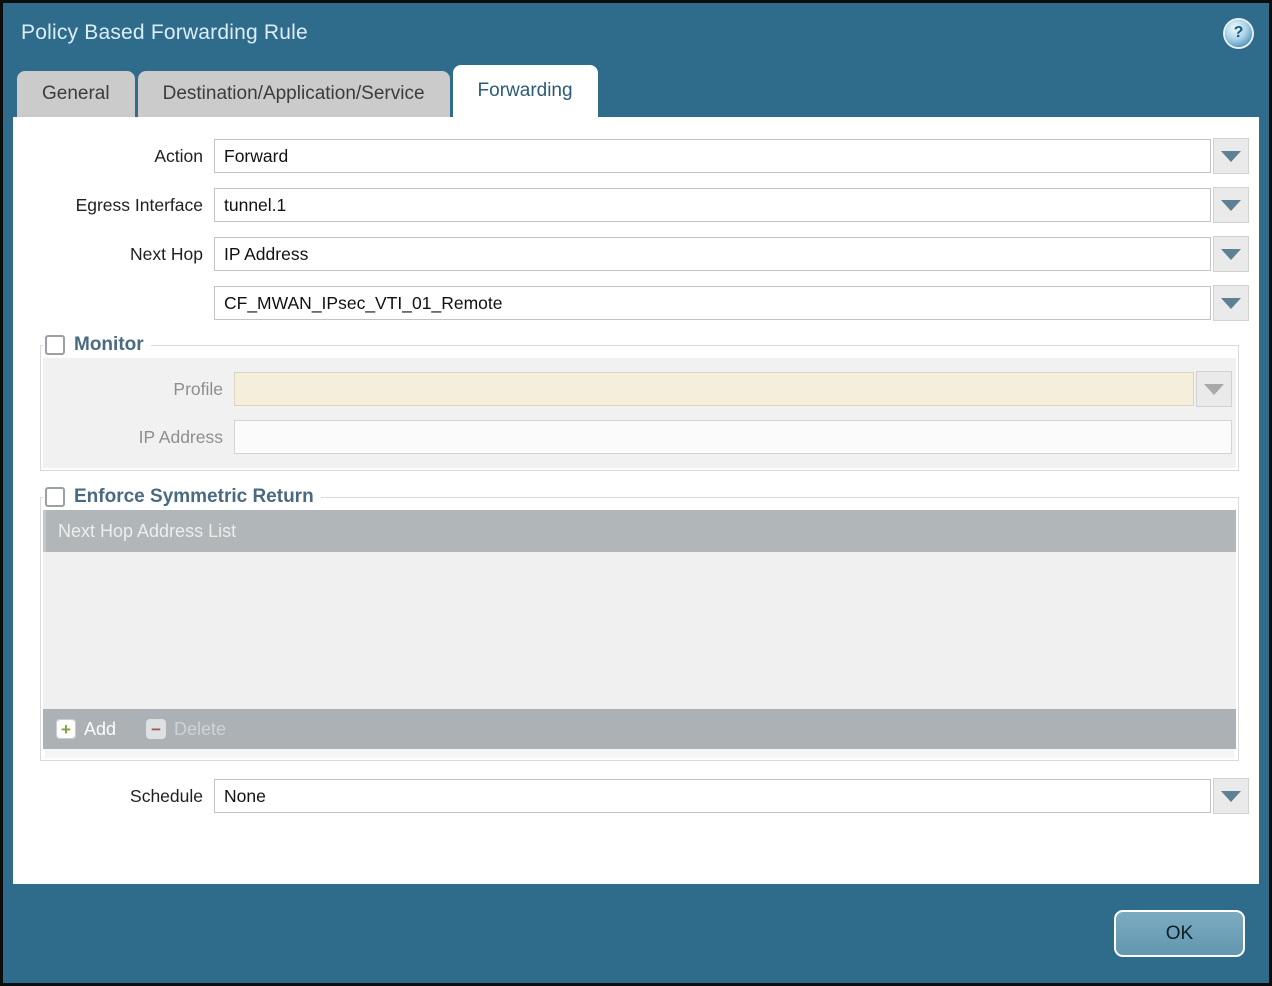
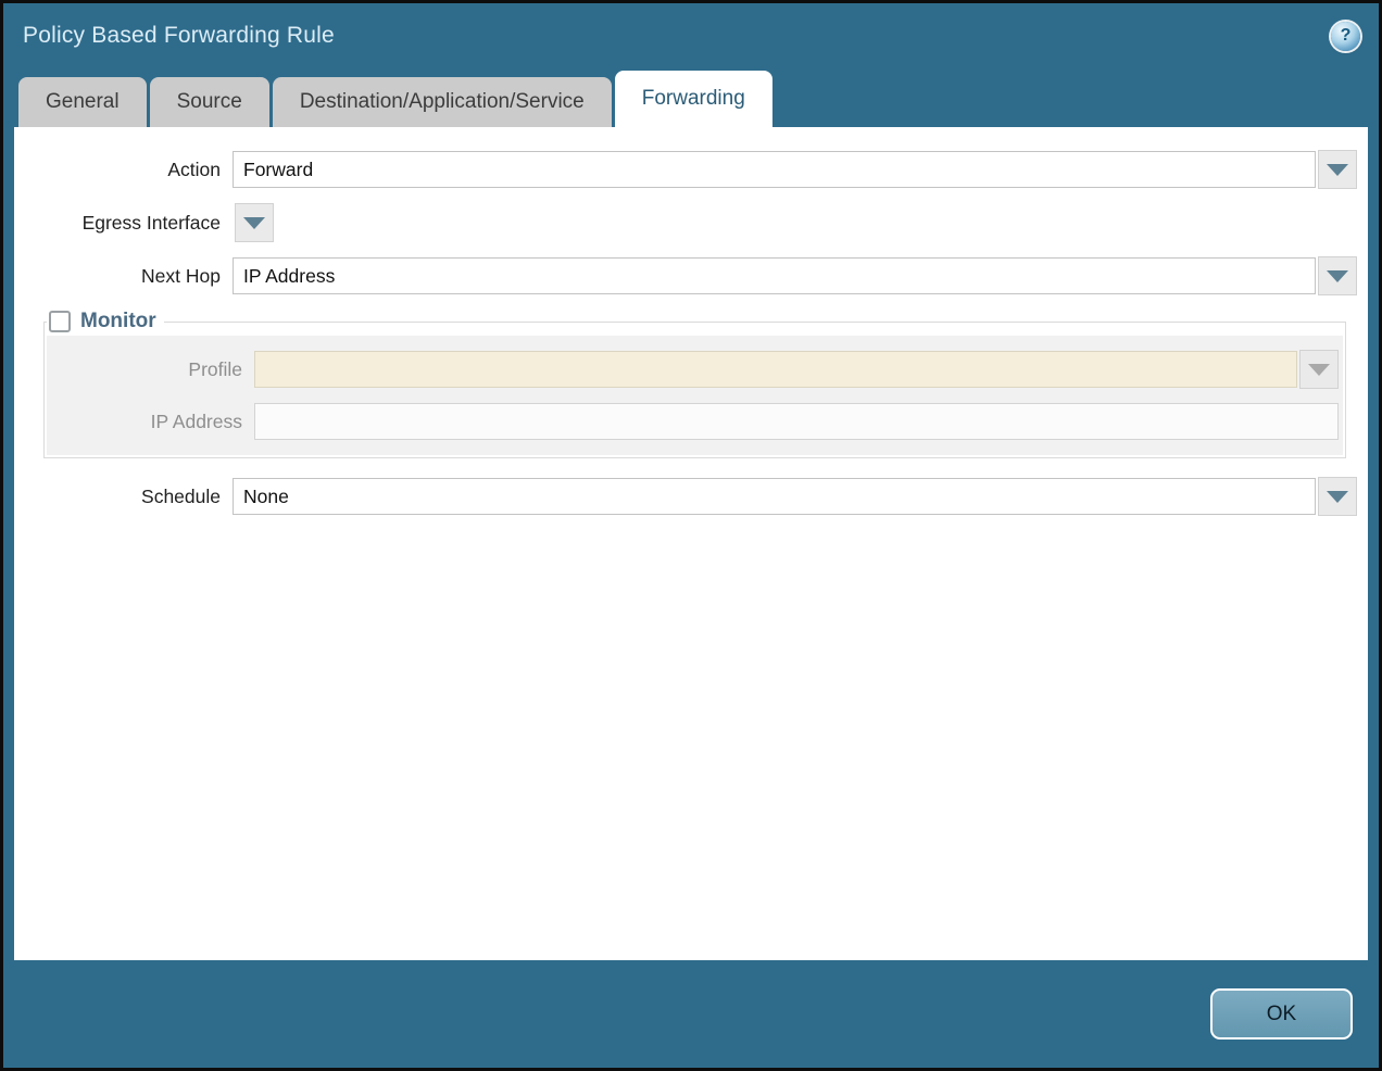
  Policy Based Forwarding Rule
  ?
  General
+ Source
  Destination/Application/Service
  Forwarding
  Action
  Forward
  Egress Interface
- tunnel.1
  Next Hop
  IP Address
- CF_MWAN_IPsec_VTI_01_Remote
  Monitor
  Profile
  IP Address
- Enforce Symmetric Return
- Next Hop Address List
- +
- Add
- −
- Delete
  Schedule
  None
  OK
